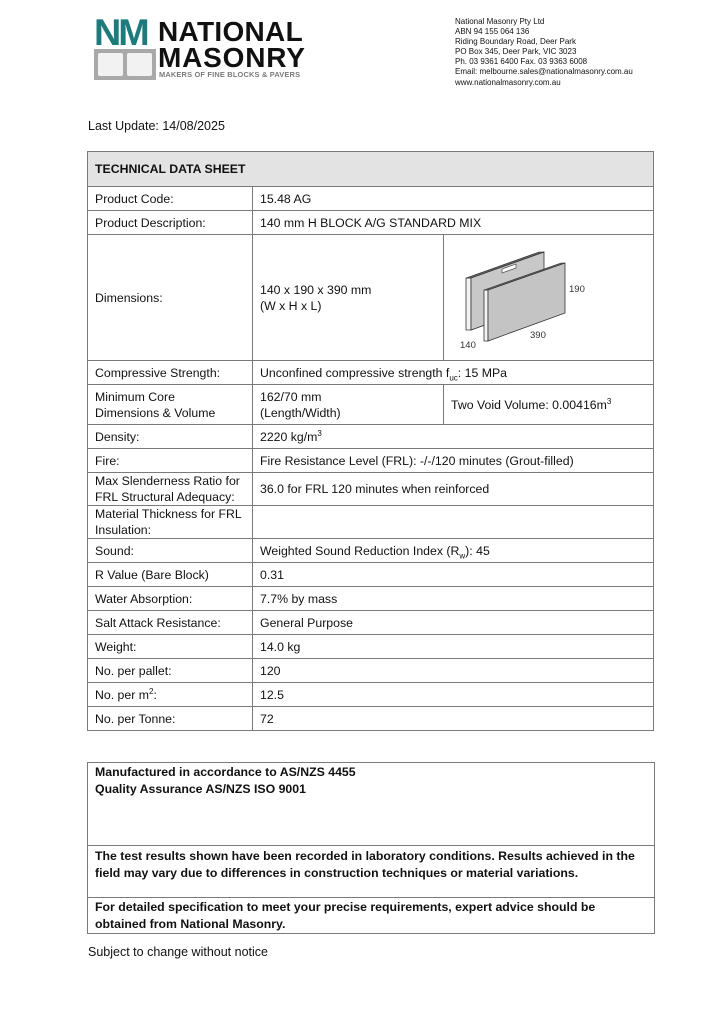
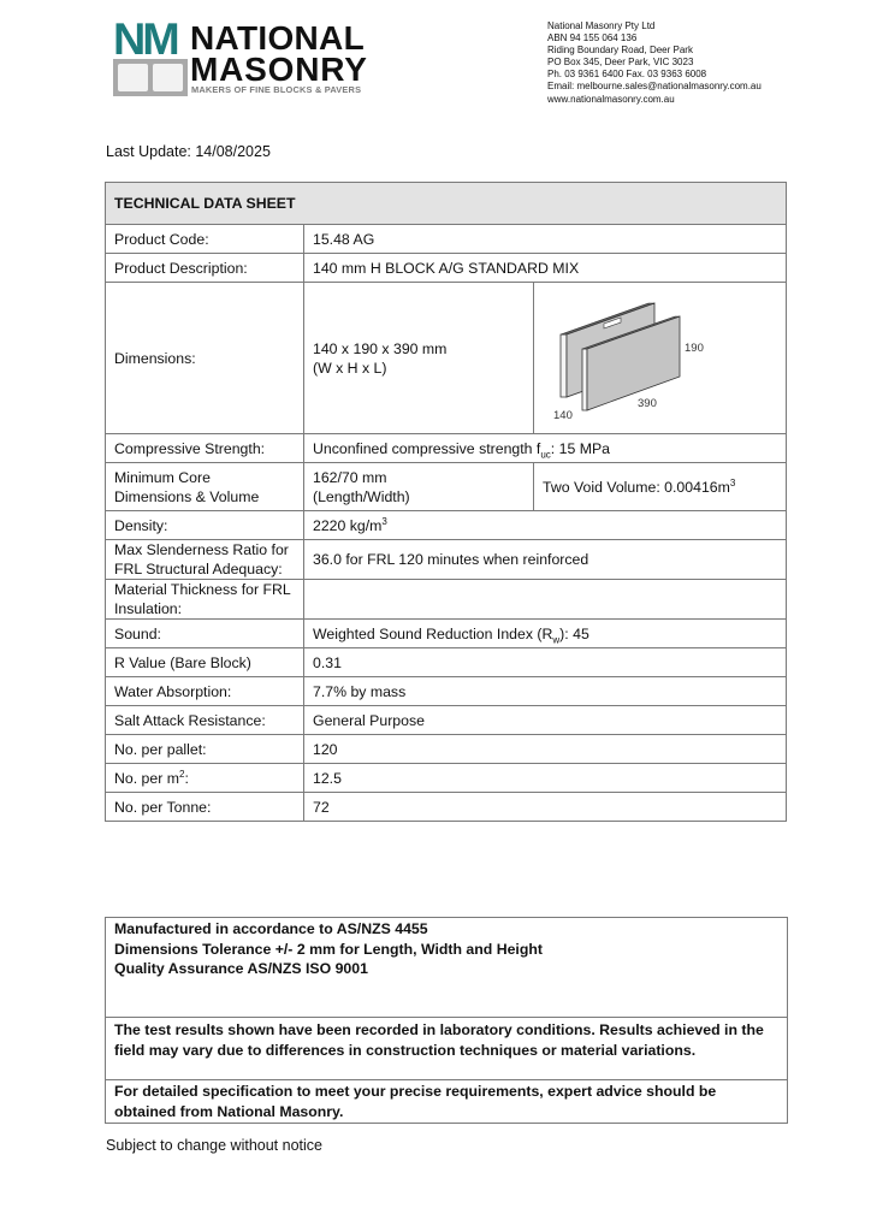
  NM
  NATIONAL
  MASONRY
  MAKERS OF FINE BLOCKS & PAVERS
  National Masonry Pty Ltd
  ABN 94 155 064 136
  Riding Boundary Road, Deer Park
  PO Box 345, Deer Park, VIC 3023
  Ph. 03 9361 6400 Fax. 03 9363 6008
  Email: melbourne.sales@nationalmasonry.com.au
  www.nationalmasonry.com.au
  Last Update: 14/08/2025
  TECHNICAL DATA SHEET
  Product Code:	15.48 AG
  Product Description:	140 mm H BLOCK A/G STANDARD MIX
  Dimensions:	140 x 190 x 390 mm (W x H x L)	190 390 140
  Compressive Strength:	Unconfined compressive strength fuc: 15 MPa
  Minimum Core Dimensions & Volume	162/70 mm (Length/Width)	Two Void Volume: 0.00416m3
  Density:	2220 kg/m3
- Fire:	Fire Resistance Level (FRL): -/-/120 minutes (Grout-filled)
  Max Slenderness Ratio for FRL Structural Adequacy:	36.0 for FRL 120 minutes when reinforced
  Material Thickness for FRL Insulation:
  Sound:	Weighted Sound Reduction Index (Rw): 45
  R Value (Bare Block)	0.31
  Water Absorption:	7.7% by mass
  Salt Attack Resistance:	General Purpose
- Weight:	14.0 kg
  No. per pallet:	120
  No. per m2:	12.5
  No. per Tonne:	72
  Manufactured in accordance to AS/NZS 4455
+ Dimensions Tolerance +/- 2 mm for Length, Width and Height
  Quality Assurance AS/NZS ISO 9001
  The test results shown have been recorded in laboratory conditions. Results achieved in the field may vary due to differences in construction techniques or material variations.
  For detailed specification to meet your precise requirements, expert advice should be obtained from National Masonry.
  Subject to change without notice
